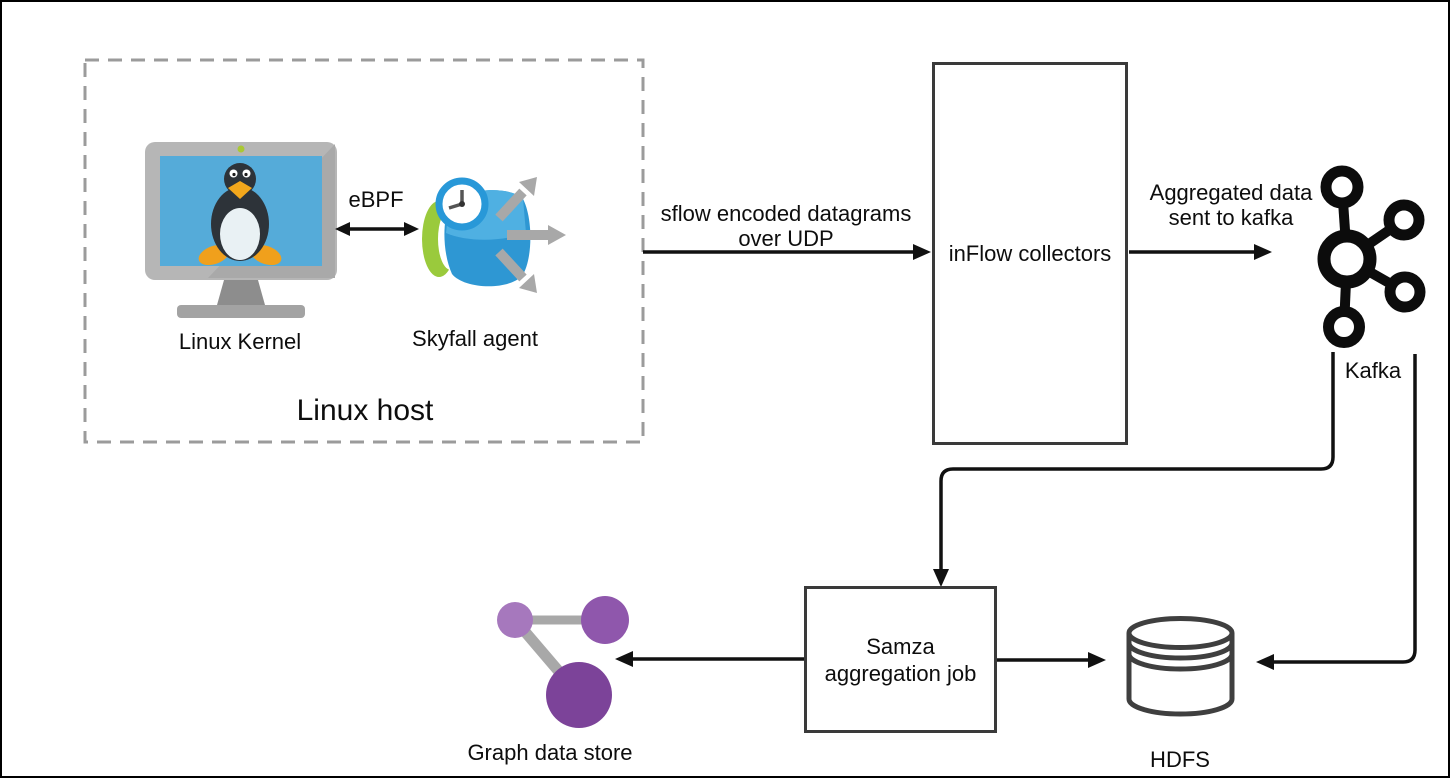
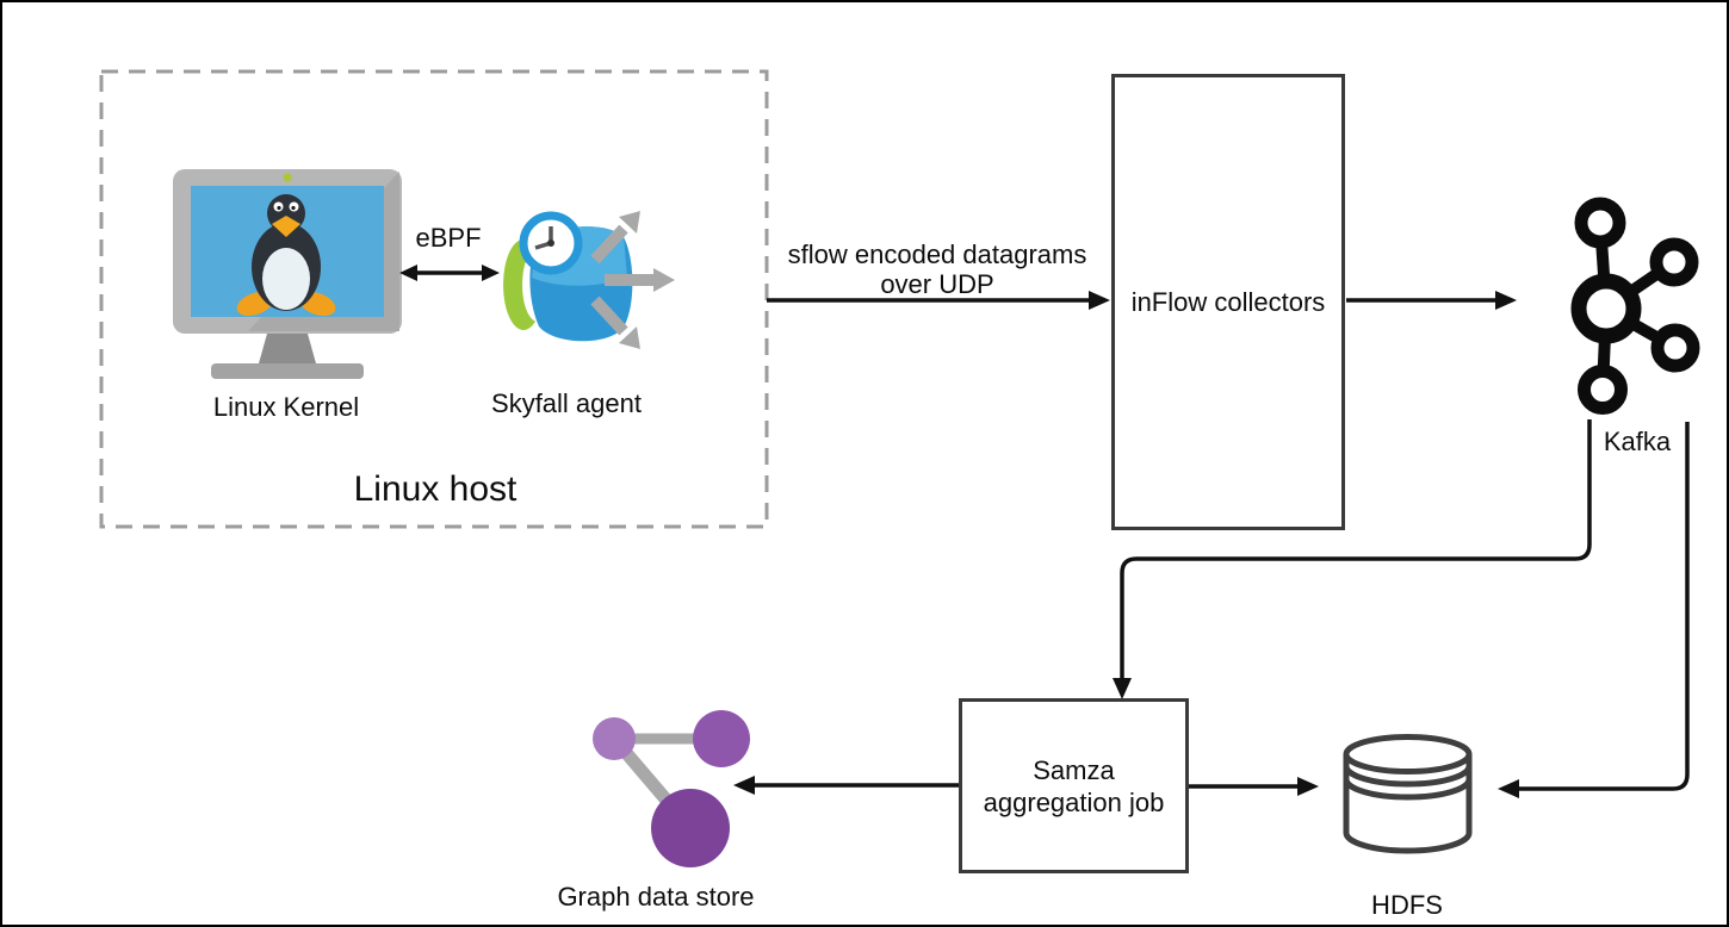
  inFlow collectors
  Samza
  aggregation job
  eBPF
  Linux Kernel
  Skyfall agent
  Linux host
  sflow encoded datagrams
  over UDP
- Aggregated data
- sent to kafka
  Kafka
  Graph data store
  HDFS
